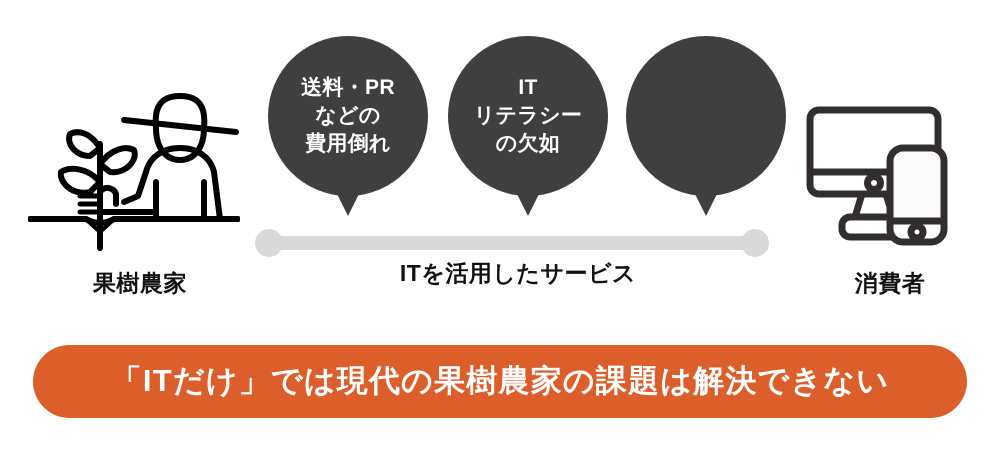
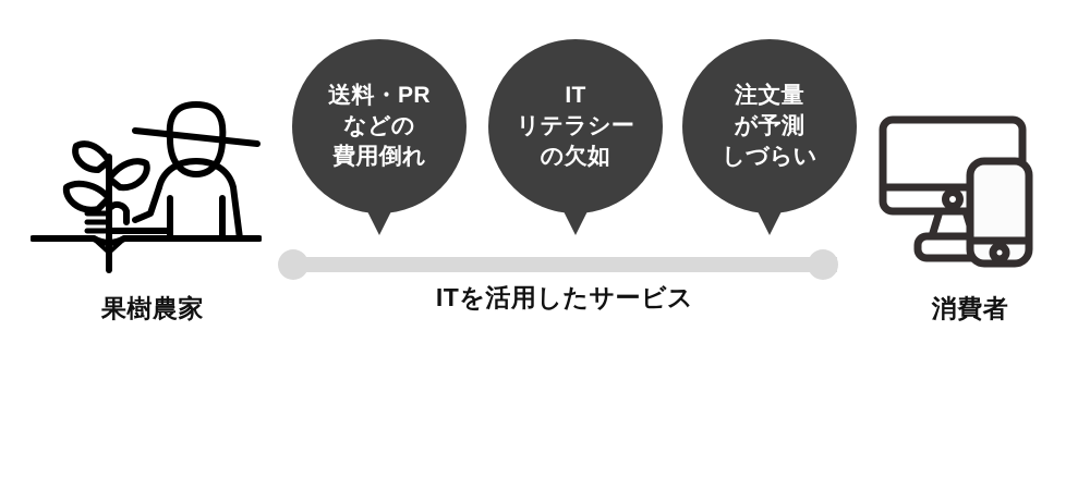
  果樹農家
  ITを活用したサービス
  送料・PR
  などの
  費用倒れ
  IT
  リテラシー
  の欠如
+ 注文量
+ が予測
+ しづらい
  消費者
- 「ITだけ」では現代の果樹農家の課題は解決できない
